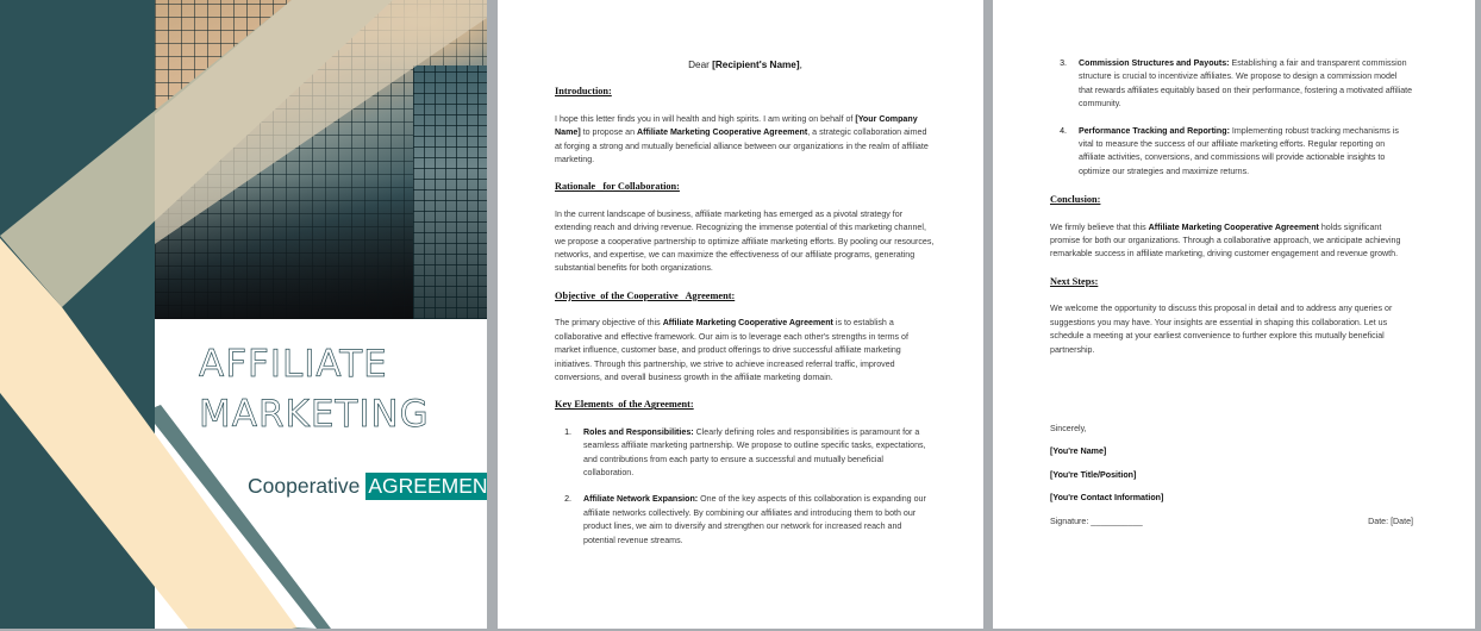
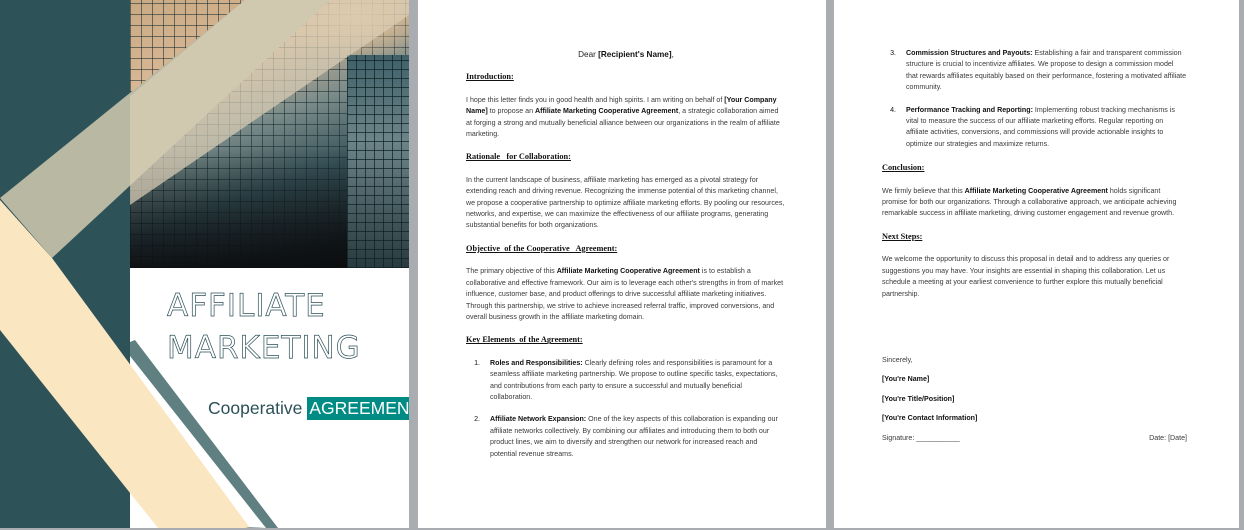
  AFFILIATE
  MARKETING
  Cooperative
  AGREEMEN
  Dear [Recipient's Name],
  Introduction:
- I hope this letter finds you in will health and high spirits. I am writing on behalf of [Your Company Name] to propose an Affiliate Marketing Cooperative Agreement, a strategic collaboration aimed at forging a strong and mutually beneficial alliance between our organizations in the realm of affiliate marketing.
+ I hope this letter finds you in good health and high spirits. I am writing on behalf of [Your Company Name] to propose an Affiliate Marketing Cooperative Agreement, a strategic collaboration aimed at forging a strong and mutually beneficial alliance between our organizations in the realm of affiliate marketing.
  Rationale for Collaboration:
  In the current landscape of business, affiliate marketing has emerged as a pivotal strategy for extending reach and driving revenue. Recognizing the immense potential of this marketing channel, we propose a cooperative partnership to optimize affiliate marketing efforts. By pooling our resources, networks, and expertise, we can maximize the effectiveness of our affiliate programs, generating substantial benefits for both organizations.
  Objective of the Cooperative Agreement:
- The primary objective of this Affiliate Marketing Cooperative Agreement is to establish a collaborative and effective framework. Our aim is to leverage each other's strengths in terms of market influence, customer base, and product offerings to drive successful affiliate marketing initiatives. Through this partnership, we strive to achieve increased referral traffic, improved conversions, and overall business growth in the affiliate marketing domain.
+ The primary objective of this Affiliate Marketing Cooperative Agreement is to establish a collaborative and effective framework. Our aim is to leverage each other's strengths in from of market influence, customer base, and product offerings to drive successful affiliate marketing initiatives. Through this partnership, we strive to achieve increased referral traffic, improved conversions, and overall business growth in the affiliate marketing domain.
  Key Elements of the Agreement:
  1.
  Roles and Responsibilities: Clearly defining roles and responsibilities is paramount for a seamless affiliate marketing partnership. We propose to outline specific tasks, expectations, and contributions from each party to ensure a successful and mutually beneficial collaboration.
  2.
  Affiliate Network Expansion: One of the key aspects of this collaboration is expanding our affiliate networks collectively. By combining our affiliates and introducing them to both our product lines, we aim to diversify and strengthen our network for increased reach and potential revenue streams.
  3.
  Commission Structures and Payouts: Establishing a fair and transparent commission structure is crucial to incentivize affiliates. We propose to design a commission model that rewards affiliates equitably based on their performance, fostering a motivated affiliate community.
  4.
  Performance Tracking and Reporting: Implementing robust tracking mechanisms is vital to measure the success of our affiliate marketing efforts. Regular reporting on affiliate activities, conversions, and commissions will provide actionable insights to optimize our strategies and maximize returns.
  Conclusion:
  We firmly believe that this Affiliate Marketing Cooperative Agreement holds significant promise for both our organizations. Through a collaborative approach, we anticipate achieving remarkable success in affiliate marketing, driving customer engagement and revenue growth.
  Next Steps:
  We welcome the opportunity to discuss this proposal in detail and to address any queries or suggestions you may have. Your insights are essential in shaping this collaboration. Let us schedule a meeting at your earliest convenience to further explore this mutually beneficial partnership.
  Sincerely,
  [You're Name]
  [You're Title/Position]
  [You're Contact Information]
  Signature: ___________
  Date: [Date]
